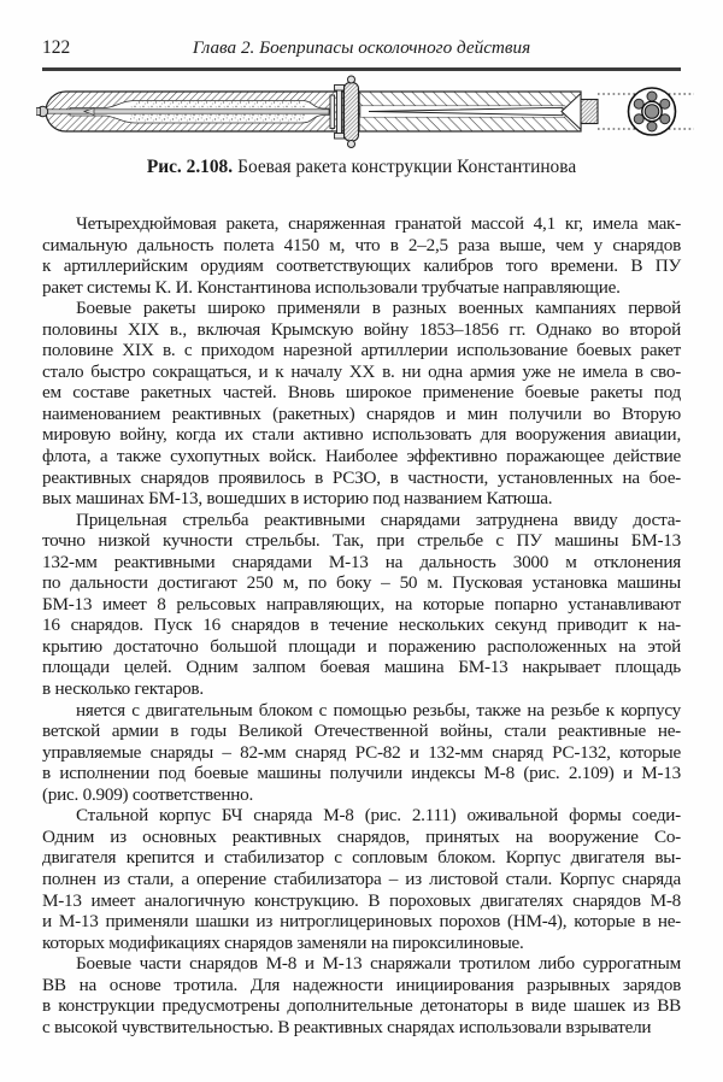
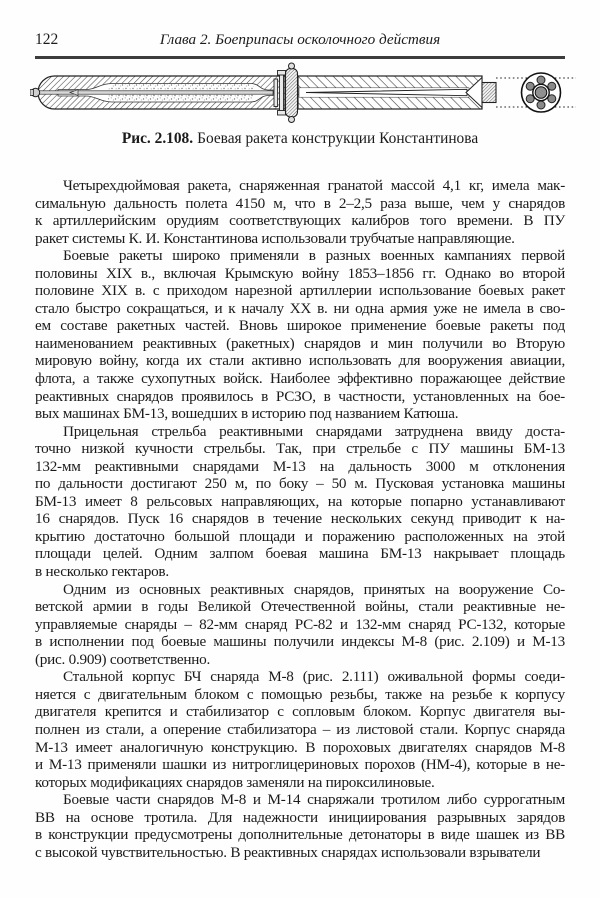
  122
  Глава 2. Боеприпасы осколочного действия
  Рис. 2.108. Боевая ракета конструкции Константинова
  Четырехдюймовая ракета, снаряженная гранатой массой 4,1 кг, имела мак-
  симальную дальность полета 4150 м, что в 2–2,5 раза выше, чем у снарядов
  к артиллерийским орудиям соответствующих калибров того времени. В ПУ
  ракет системы К. И. Константинова использовали трубчатые направляющие.
  Боевые ракеты широко применяли в разных военных кампаниях первой
  половины XIX в., включая Крымскую войну 1853–1856 гг. Однако во второй
  половине XIX в. с приходом нарезной артиллерии использование боевых ракет
  стало быстро сокращаться, и к началу XX в. ни одна армия уже не имела в сво-
  ем составе ракетных частей. Вновь широкое применение боевые ракеты под
  наименованием реактивных (ракетных) снарядов и мин получили во Вторую
  мировую войну, когда их стали активно использовать для вооружения авиации,
  флота, а также сухопутных войск. Наиболее эффективно поражающее действие
  реактивных снарядов проявилось в РСЗО, в частности, установленных на бое-
  вых машинах БМ-13, вошедших в историю под названием Катюша.
  Прицельная стрельба реактивными снарядами затруднена ввиду доста-
  точно низкой кучности стрельбы. Так, при стрельбе с ПУ машины БМ-13
  132-мм реактивными снарядами М-13 на дальность 3000 м отклонения
  по дальности достигают 250 м, по боку – 50 м. Пусковая установка машины
  БМ-13 имеет 8 рельсовых направляющих, на которые попарно устанавливают
  16 снарядов. Пуск 16 снарядов в течение нескольких секунд приводит к на-
  крытию достаточно большой площади и поражению расположенных на этой
  площади целей. Одним залпом боевая машина БМ-13 накрывает площадь
  в несколько гектаров.
- няется с двигательным блоком с помощью резьбы, также на резьбе к корпусу
+ Одним из основных реактивных снарядов, принятых на вооружение Со-
  ветской армии в годы Великой Отечественной войны, стали реактивные не-
  управляемые снаряды – 82-мм снаряд РС-82 и 132-мм снаряд РС-132, которые
  в исполнении под боевые машины получили индексы М-8 (рис. 2.109) и М-13
  (рис. 0.909) соответственно.
  Стальной корпус БЧ снаряда М-8 (рис. 2.111) оживальной формы соеди-
- Одним из основных реактивных снарядов, принятых на вооружение Со-
+ няется с двигательным блоком с помощью резьбы, также на резьбе к корпусу
  двигателя крепится и стабилизатор с сопловым блоком. Корпус двигателя вы-
  полнен из стали, а оперение стабилизатора – из листовой стали. Корпус снаряда
  М-13 имеет аналогичную конструкцию. В пороховых двигателях снарядов М-8
  и М-13 применяли шашки из нитроглицериновых порохов (НМ-4), которые в не-
  которых модификациях снарядов заменяли на пироксилиновые.
- Боевые части снарядов М-8 и М-13 снаряжали тротилом либо суррогатным
+ Боевые части снарядов М-8 и М-14 снаряжали тротилом либо суррогатным
  ВВ на основе тротила. Для надежности инициирования разрывных зарядов
  в конструкции предусмотрены дополнительные детонаторы в виде шашек из ВВ
  с высокой чувствительностью. В реактивных снарядах использовали взрыватели
